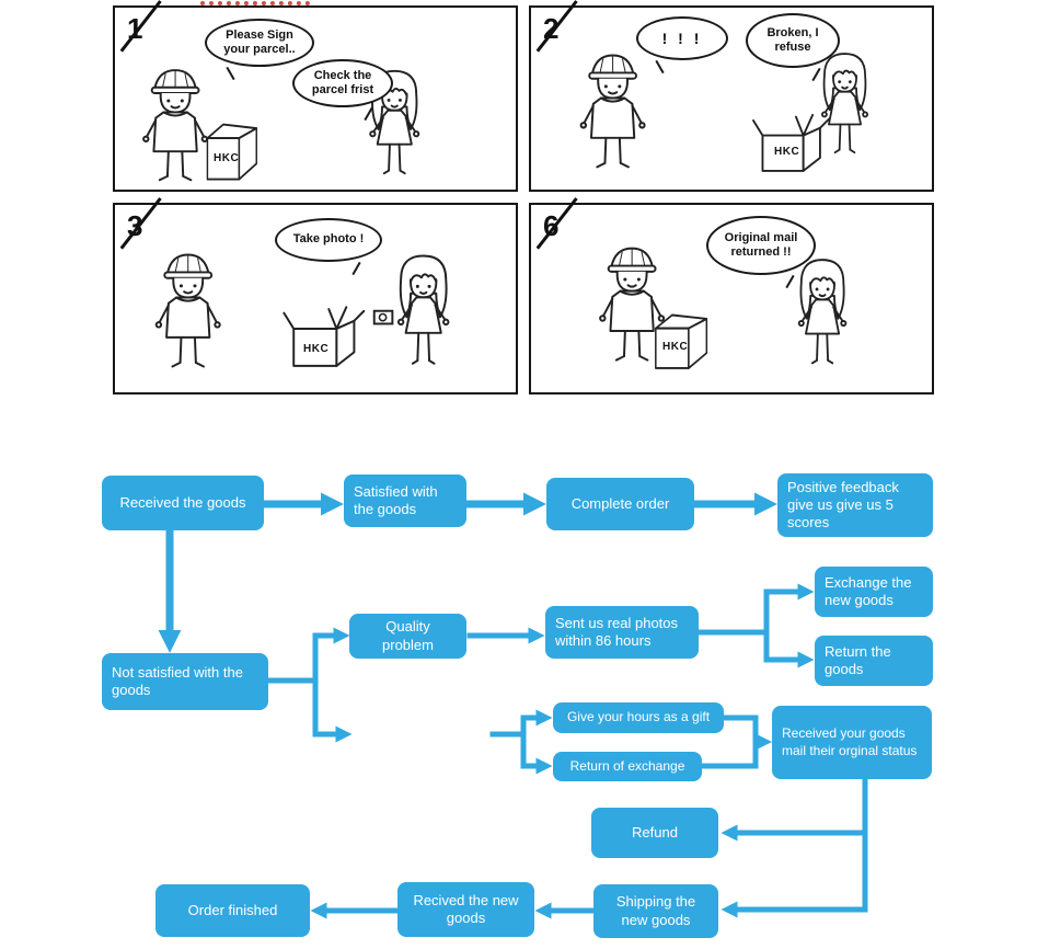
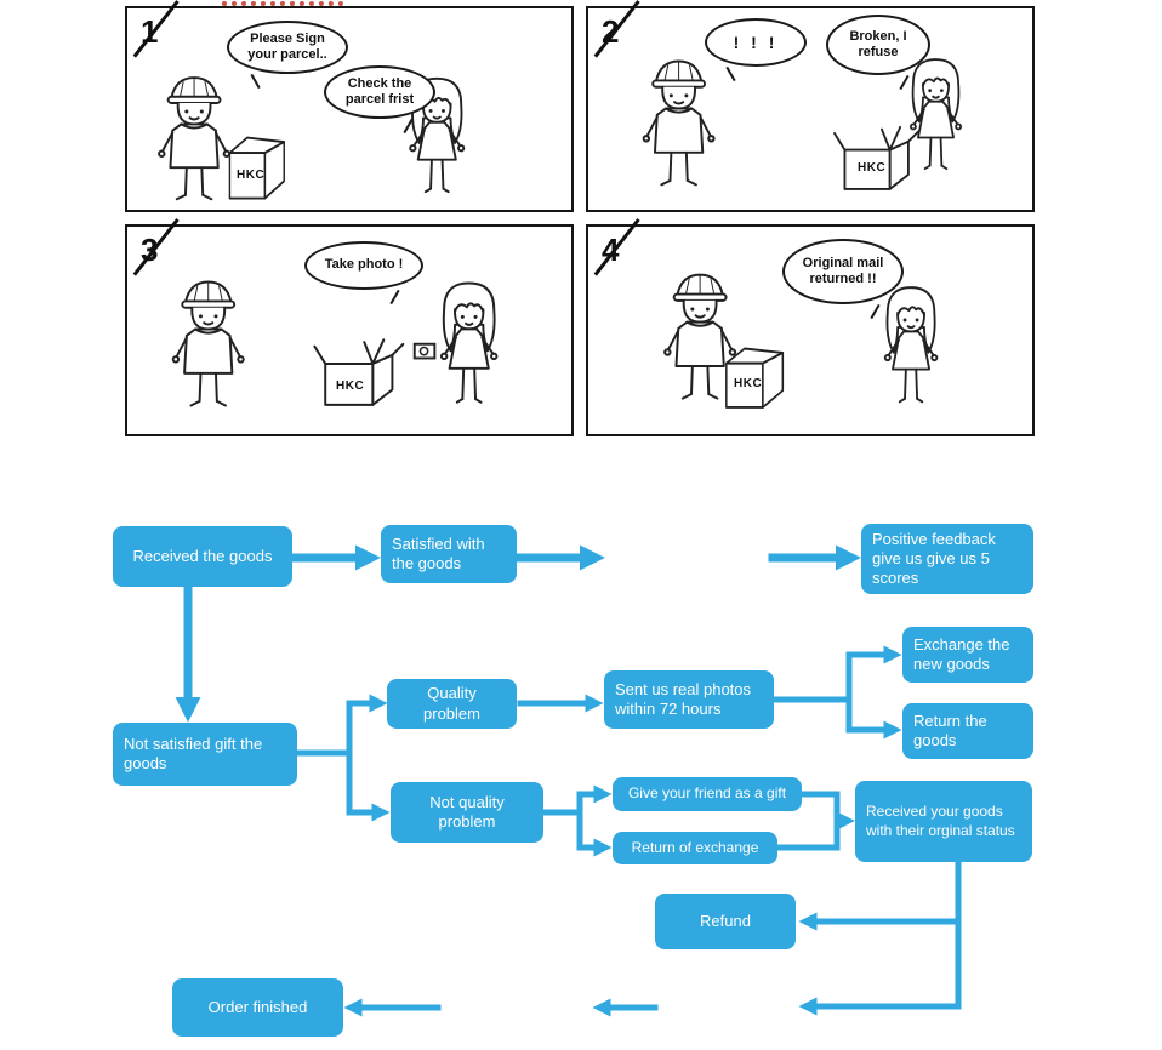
  1
  Please Sign your parcel..
  Check the parcel frist
  HKC
  2
  ! ! !
  Broken, I refuse
  HKC
  3
  Take photo !
  HKC
- 6
+ 4
  Original mail returned !!
  HKC
  Received the goods
  Satisfied with the goods
- Complete order
  Positive feedback give us give us 5 scores
- Not satisfied with the goods
+ Not satisfied gift the goods
  Quality problem
- Sent us real photos within 86 hours
+ Sent us real photos within 72 hours
  Exchange the new goods
  Return the goods
+ Not quality problem
- Give your hours as a gift
+ Give your friend as a gift
  Return of exchange
- Received your goods mail their orginal status
+ Received your goods with their orginal status
  Refund
- Shipping the new goods
- Recived the new goods
  Order finished
